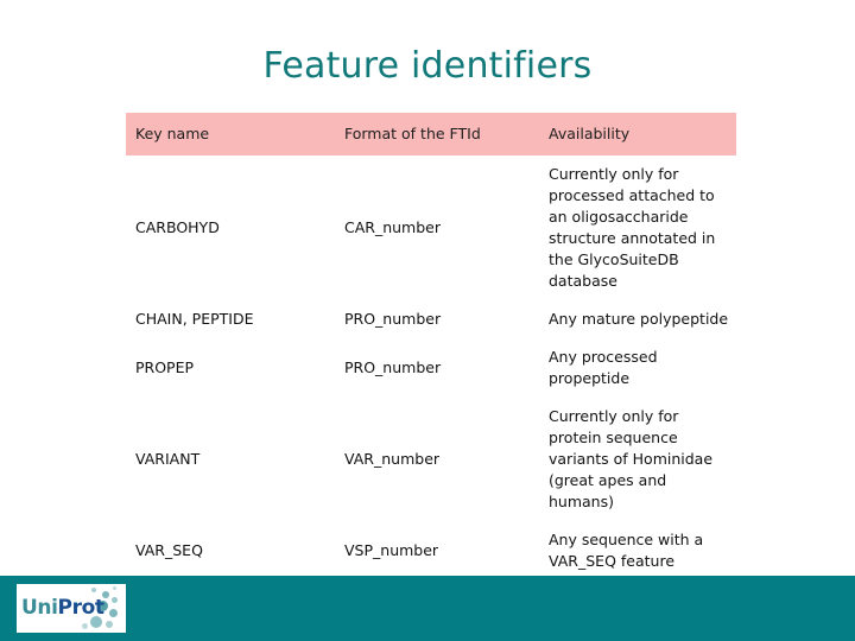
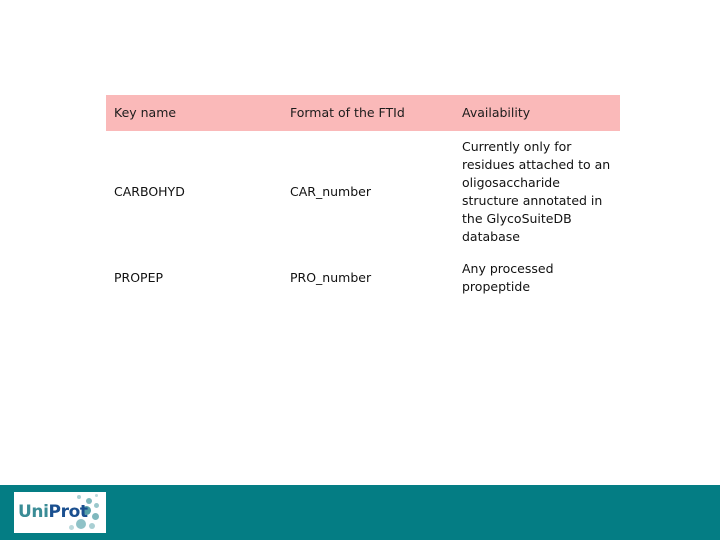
- Feature identifiers
  Key name	Format of the FTId	Availability
- CARBOHYD	CAR_number	Currently only for processed attached to an oligosaccharide structure annotated in the GlycoSuiteDB database
+ CARBOHYD	CAR_number	Currently only for residues attached to an oligosaccharide structure annotated in the GlycoSuiteDB database
- CHAIN, PEPTIDE	PRO_number	Any mature polypeptide
  PROPEP	PRO_number	Any processed propeptide
- VARIANT	VAR_number	Currently only for protein sequence variants of Hominidae (great apes and humans)
- VAR_SEQ	VSP_number	Any sequence with a VAR_SEQ feature
  UniProt
